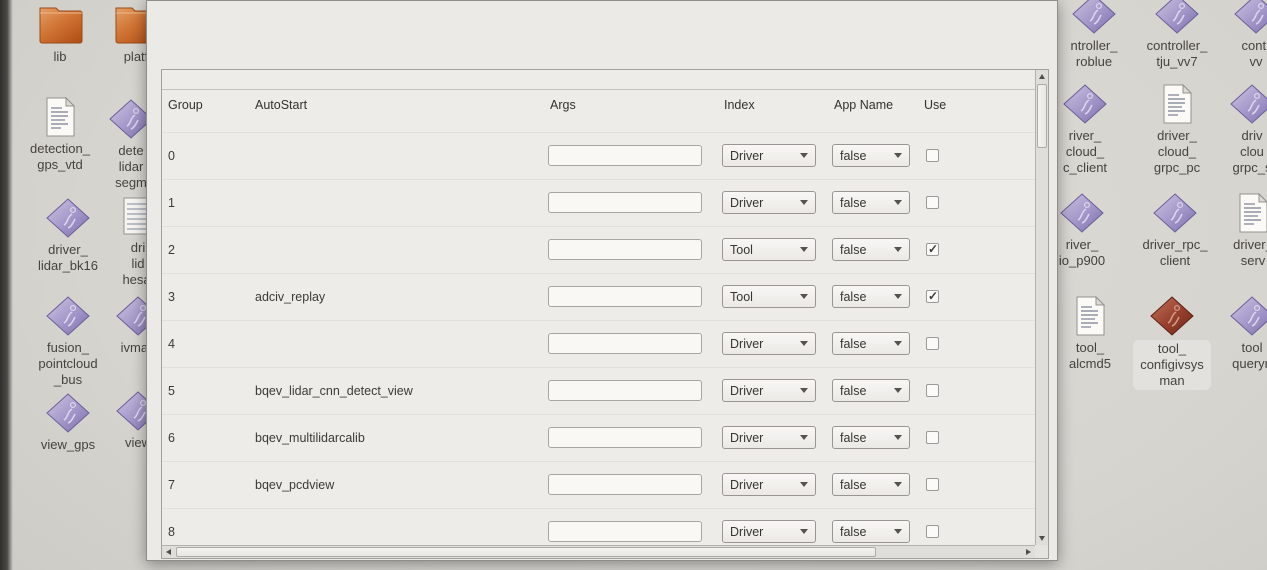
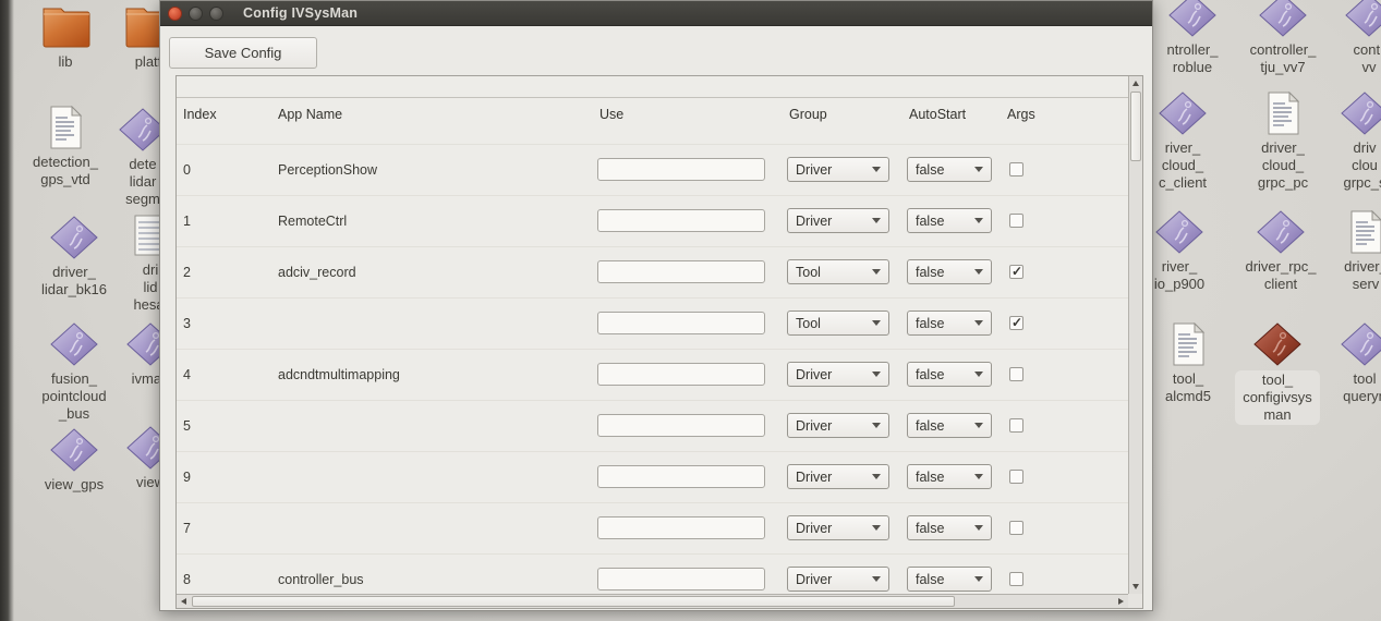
  lib
  plat
  detection_
  gps_vtd
  dete
  lidar
  segm
  driver_
  lidar_bk16
  dri
  lid
  fusion_
  pointcloud
  _bus
  ivma
  view_gps
  vie
  ntroller_
  roblue
  controller_
  tju_vv7
  cont
  vv
  river_
  cloud_
  c_client
  driver_
  cloud_
  grpc_pc
  driv
  clou
  grpc_
  river_
  io_p900
  driver_rpc_
  client
  driver
  serv
  tool_
  alcmd5
  tool_
  configivsys
  man
  tool
  query
+ Config IVSysMan
+ Save Config
- Group
+ Index
- AutoStart
+ App Name
- Args
+ Use
- Index
+ Group
- App Name
+ AutoStart
- Use
+ Args
  0
+ PerceptionShow
  Driver
  false
  1
+ RemoteCtrl
  Driver
  false
  2
+ adciv_record
  Tool
  false
  3
- adciv_replay
  Tool
  false
  4
+ adcndtmultimapping
  Driver
  false
  5
- bqev_lidar_cnn_detect_view
  Driver
  false
- 6
+ 9
- bqev_multilidarcalib
  Driver
  false
  7
- bqev_pcdview
  Driver
  false
  8
+ controller_bus
  Driver
  false
